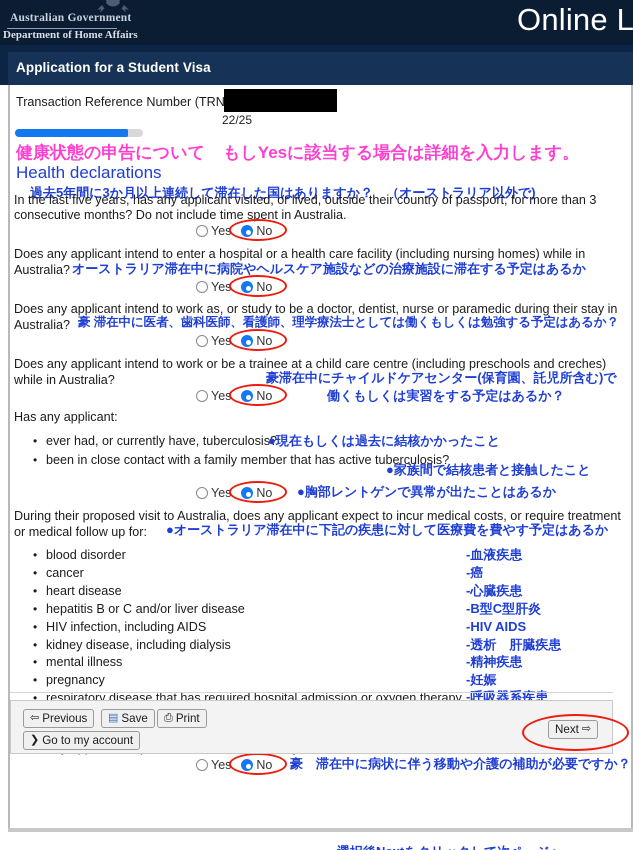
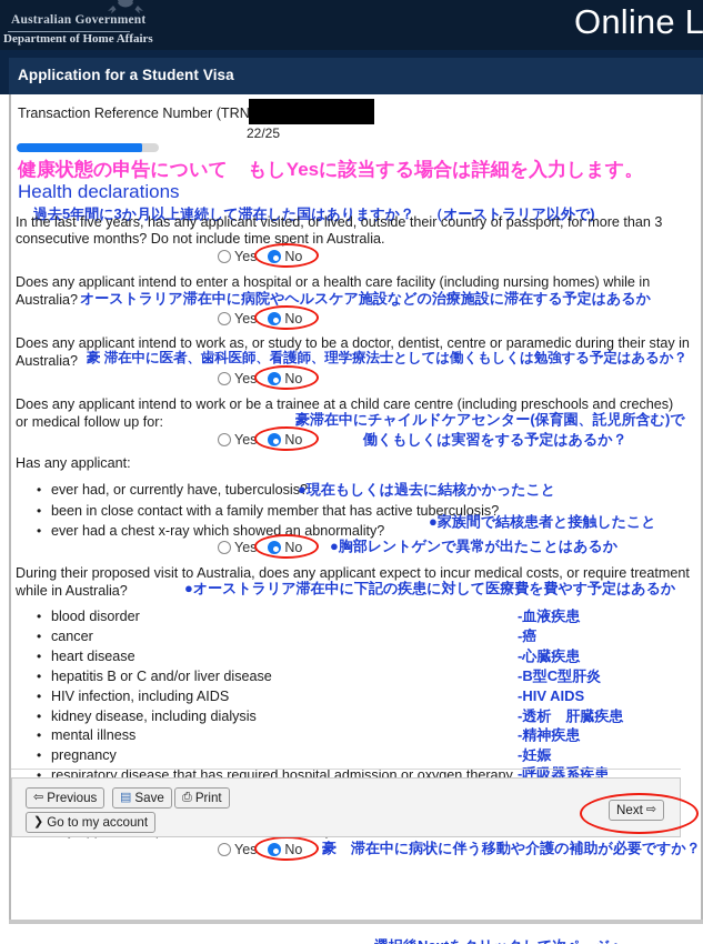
  Australian Government
  Department of Home Affairs
  Online L
  Application for a Student Visa
  Transaction Reference Number (TRN
  22/25
  健康状態の申告について
  もしYesに該当する場合は詳細を入力します。
  Health declarations
  過去5年間に3か月以上連続して滞在した国はありますか？ （オーストラリア以外で)
  In the last five years, has any applicant visited, or lived, outside their country of passport, for more than 3
  consecutive months? Do not include time spent in Australia.
  Yes
  No
  Does any applicant intend to enter a hospital or a health care facility (including nursing homes) while in
  Australia?
  オーストラリア滞在中に病院やヘルスケア施設などの治療施設に滞在する予定はあるか
  Yes
  No
- Does any applicant intend to work as, or study to be a doctor, dentist, nurse or paramedic during their stay in
+ Does any applicant intend to work as, or study to be a doctor, dentist, centre or paramedic during their stay in
  Australia?
  豪 滞在中に医者、歯科医師、看護師、理学療法士としては働くもしくは勉強する予定はあるか？
  Yes
  No
  Does any applicant intend to work or be a trainee at a child care centre (including preschools and creches)
- while in Australia?
+ or medical follow up for:
  豪滞在中にチャイルドケアセンター(保育園、託児所含む)で
  働くもしくは実習をする予定はあるか？
  Yes
  No
  Has any applicant:
  ever had, or currently have, tuberculosis?
  ●現在もしくは過去に結核かかったこと
  been in close contact with a family member that has active tuberculosis?
  ●家族間で結核患者と接触したこと
+ ever had a chest x-ray which showed an abnormality?
  ●胸部レントゲンで異常が出たことはあるか
  Yes
  No
  During their proposed visit to Australia, does any applicant expect to incur medical costs, or require treatment
- or medical follow up for:
+ while in Australia?
  ●オーストラリア滞在中に下記の疾患に対して医療費を費やす予定はあるか
  blood disorder
  cancer
  heart disease
  hepatitis B or C and/or liver disease
  HIV infection, including AIDS
  kidney disease, including dialysis
  mental illness
  pregnancy
  respiratory disease that has required hospital admission or oxygen therapy
  -血液疾患
  -癌
  -心臓疾患
  -B型C型肝炎
  -HIV AIDS
  -透析 肝臓疾患
  -精神疾患
  -妊娠
  -呼吸器系疾患
  Yes
  No
  豪 滞在中に病状に伴う移動や介護の補助が必要ですか？
  ⇦
  Previous
  ▤
  Save
  ⎙
  Print
  ❯
  Go to my account
  Next
  ⇨
